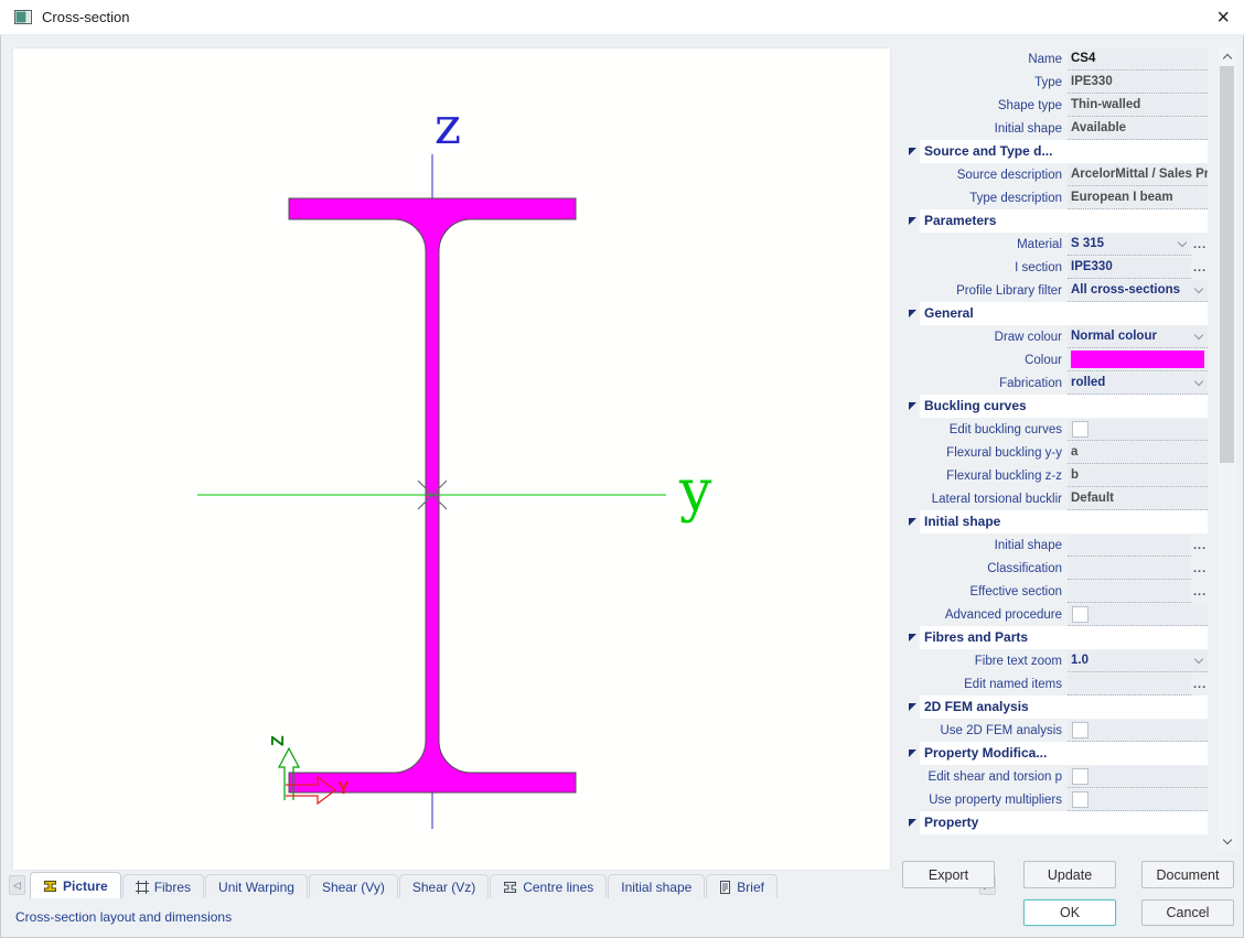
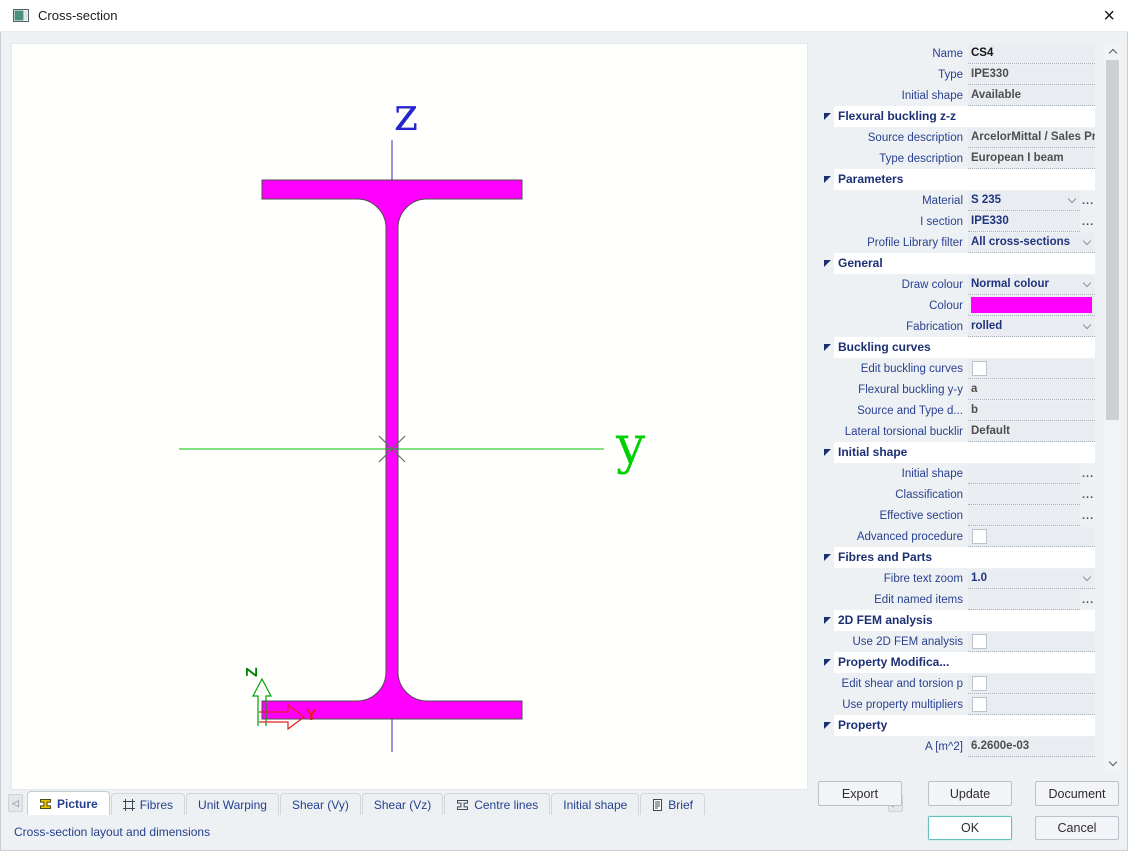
  Cross-section
  ×
  z
  y
  Y
  Name
  CS4
  Type
  IPE330
- Shape type
- Thin-walled
  Initial shape
  Available
- Source and Type d...
+ Flexural buckling z-z
  Source description
  ArcelorMittal / Sales Pr
  Type description
  European I beam
  Parameters
  Material
- S 315
+ S 235
  ...
  I section
  IPE330
  ...
  Profile Library filter
  All cross-sections
  General
  Draw colour
  Normal colour
  Colour
  Fabrication
  rolled
  Buckling curves
  Edit buckling curves
  Flexural buckling y-y
  a
- Flexural buckling z-z
+ Source and Type d...
  b
  Lateral torsional bucklir
  Default
  Initial shape
  Initial shape
  ...
  Classification
  ...
  Effective section
  ...
  Advanced procedure
  Fibres and Parts
  Fibre text zoom
  1.0
  Edit named items
  ...
  2D FEM analysis
  Use 2D FEM analysis
  Property Modifica...
  Edit shear and torsion p
  Use property multipliers
  Property
+ A [m^2]
+ 6.2600e-03
  ◁
  Picture
  Fibres
  Unit Warping
  Shear (Vy)
  Shear (Vz)
  Centre lines
  Initial shape
  Brief
  Cross-section layout and dimensions
  Export
  Update
  Document
  OK
  Cancel
